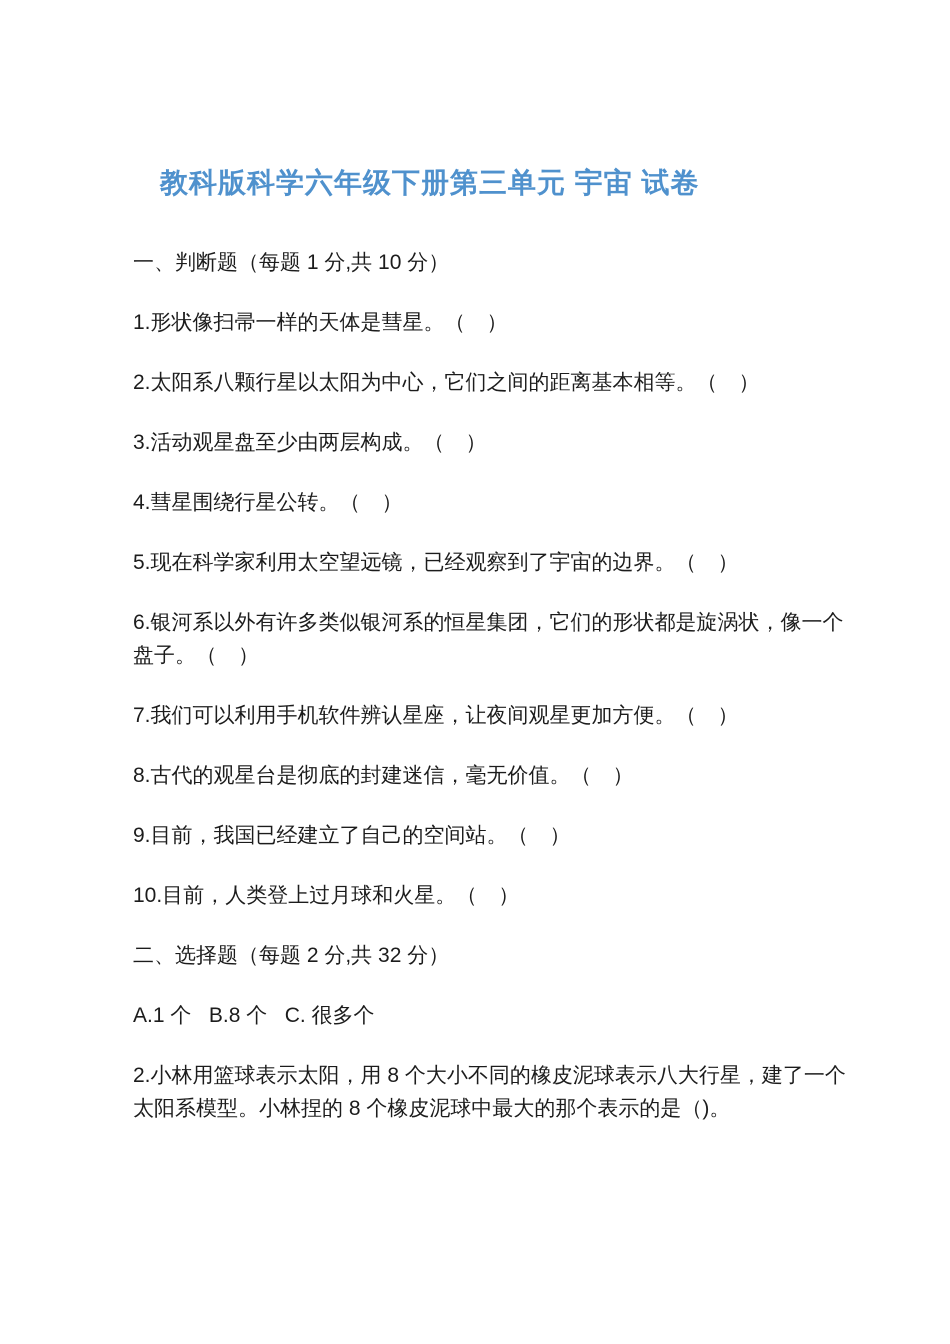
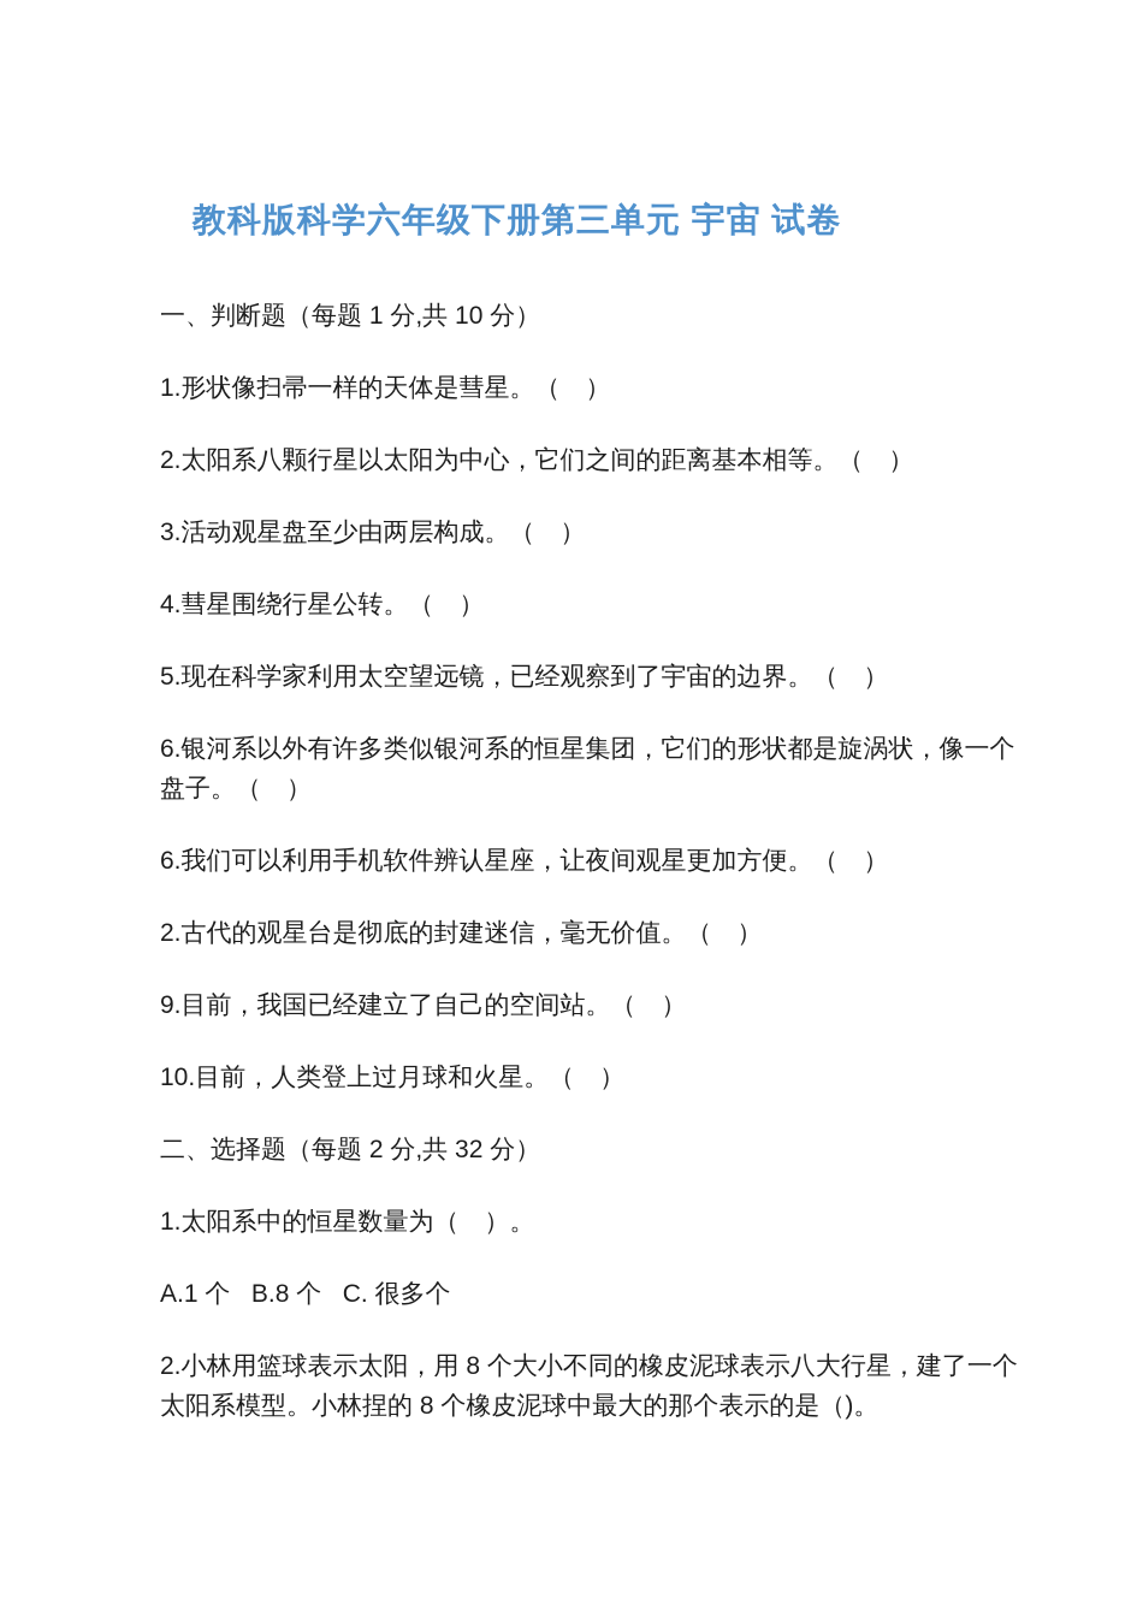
  教科版科学六年级下册第三单元 宇宙 试卷
  一、判断题（每题 1 分,共 10 分）
  1.形状像扫帚一样的天体是彗星。（ ）
  2.太阳系八颗行星以太阳为中心，它们之间的距离基本相等。（ ）
  3.活动观星盘至少由两层构成。（ ）
  4.彗星围绕行星公转。（ ）
  5.现在科学家利用太空望远镜，已经观察到了宇宙的边界。（ ）
  6.银河系以外有许多类似银河系的恒星集团，它们的形状都是旋涡状，像一个盘子。（ ）
- 7.我们可以利用手机软件辨认星座，让夜间观星更加方便。（ ）
+ 6.我们可以利用手机软件辨认星座，让夜间观星更加方便。（ ）
- 8.古代的观星台是彻底的封建迷信，毫无价值。（ ）
+ 2.古代的观星台是彻底的封建迷信，毫无价值。（ ）
  9.目前，我国已经建立了自己的空间站。（ ）
  10.目前，人类登上过月球和火星。（ ）
  二、选择题（每题 2 分,共 32 分）
+ 1.太阳系中的恒星数量为（ ）。
  A.1 个 B.8 个 C. 很多个
  2.小林用篮球表示太阳，用 8 个大小不同的橡皮泥球表示八大行星，建了一个太阳系模型。小林捏的 8 个橡皮泥球中最大的那个表示的是（)。
